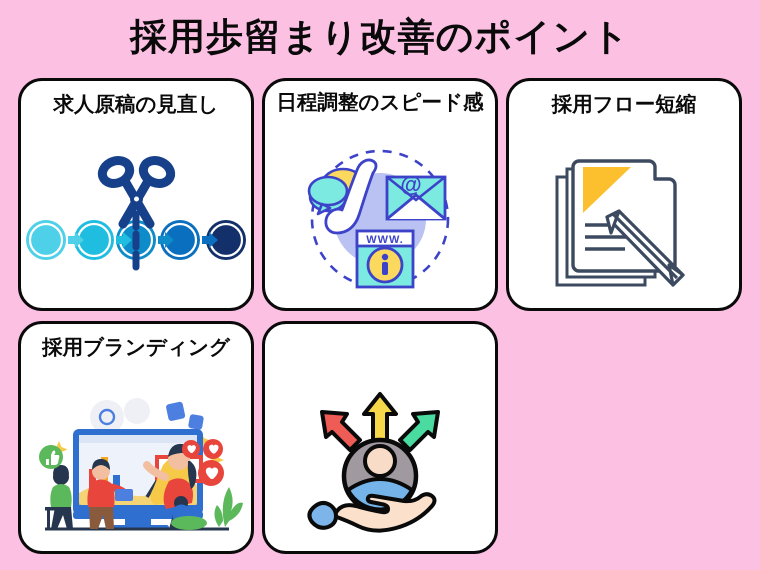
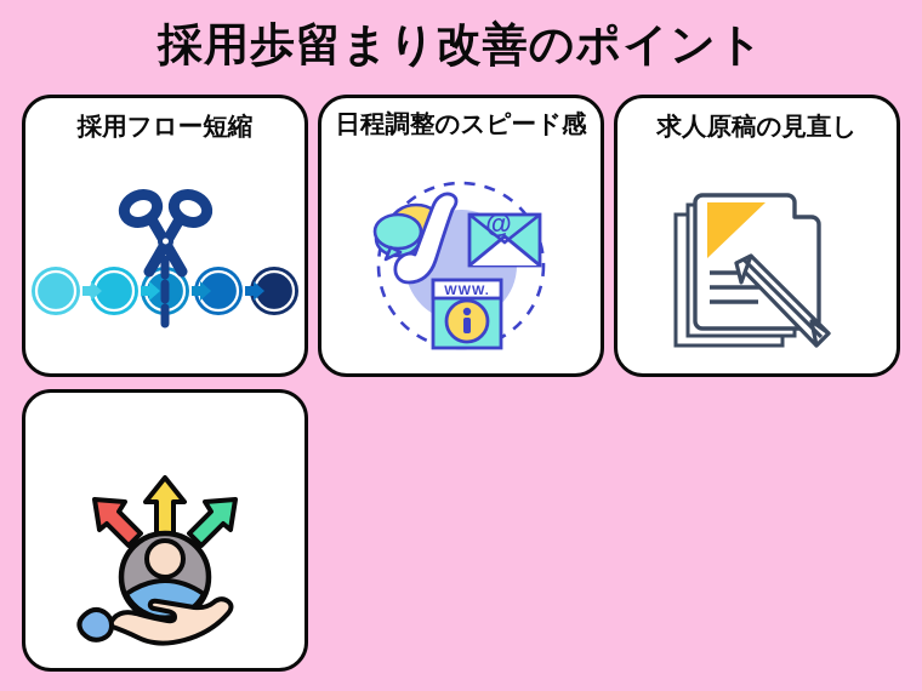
  採用歩留まり改善のポイント
- 求人原稿の見直し
+ 採用フロー短縮
  日程調整のスピード感
  @
  WWW.
- 採用フロー短縮
+ 求人原稿の見直し
- 採用ブランディング
